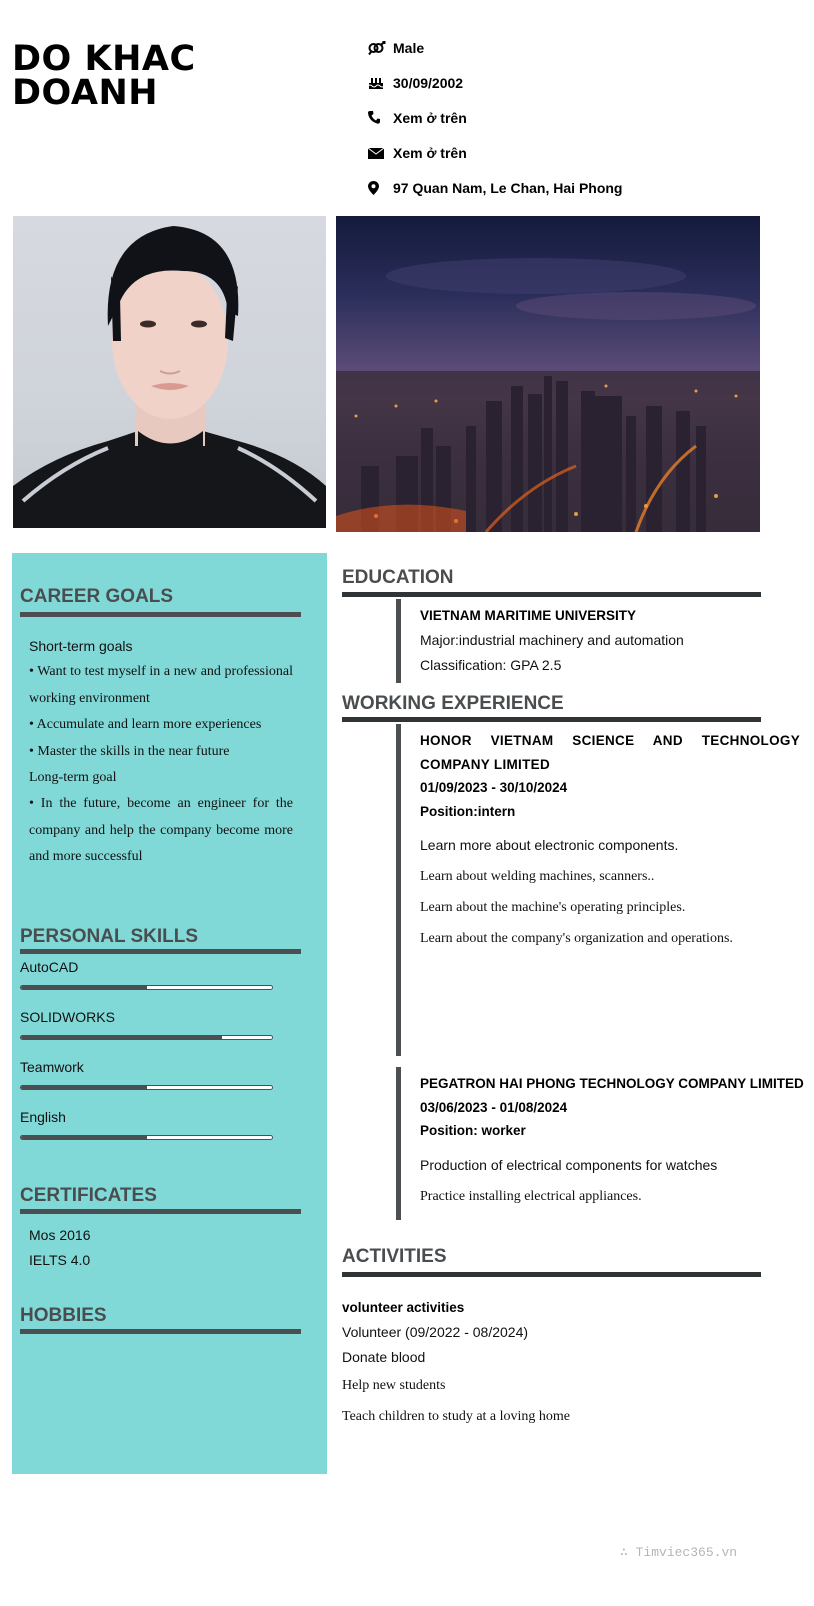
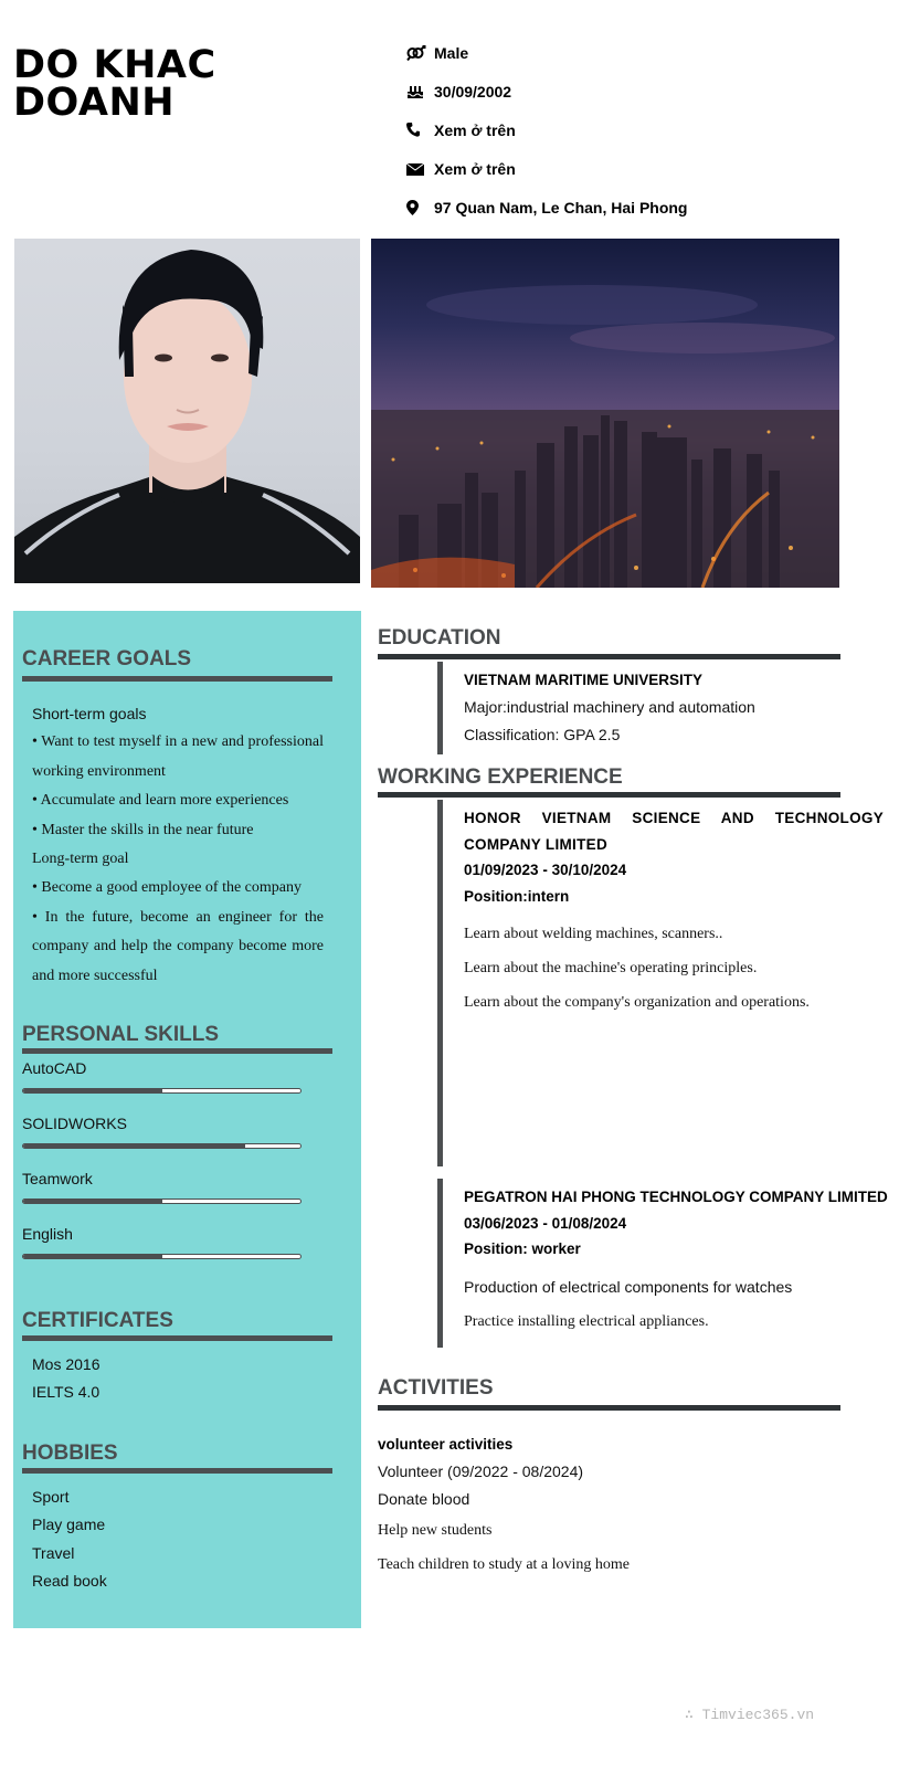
  DO KHAC
  DOANH
  Male
  30/09/2002
  Xem ở trên
  Xem ở trên
  97 Quan Nam, Le Chan, Hai Phong
  CAREER GOALS
  Short-term goals
  • Want to test myself in a new and professional working environment
  • Accumulate and learn more experiences
  • Master the skills in the near future
  Long-term goal
+ • Become a good employee of the company
  • In the future, become an engineer for the company and help the company become more and more successful
  PERSONAL SKILLS
  AutoCAD
  SOLIDWORKS
  Teamwork
  English
  CERTIFICATES
  Mos 2016
  IELTS 4.0
  HOBBIES
+ Sport
+ Play game
+ Travel
+ Read book
  EDUCATION
  VIETNAM MARITIME UNIVERSITY
  Major:industrial machinery and automation
  Classification: GPA 2.5
  WORKING EXPERIENCE
  HONOR VIETNAM SCIENCE AND TECHNOLOGY COMPANY LIMITED
  01/09/2023 - 30/10/2024
  Position:intern
- Learn more about electronic components.
  Learn about welding machines, scanners..
  Learn about the machine's operating principles.
  Learn about the company's organization and operations.
  PEGATRON HAI PHONG TECHNOLOGY COMPANY LIMITED
  03/06/2023 - 01/08/2024
  Position: worker
  Production of electrical components for watches
  Practice installing electrical appliances.
  ACTIVITIES
  volunteer activities
  Volunteer (09/2022 - 08/2024)
  Donate blood
  Help new students
  Teach children to study at a loving home
  ∴ Timviec365.vn
